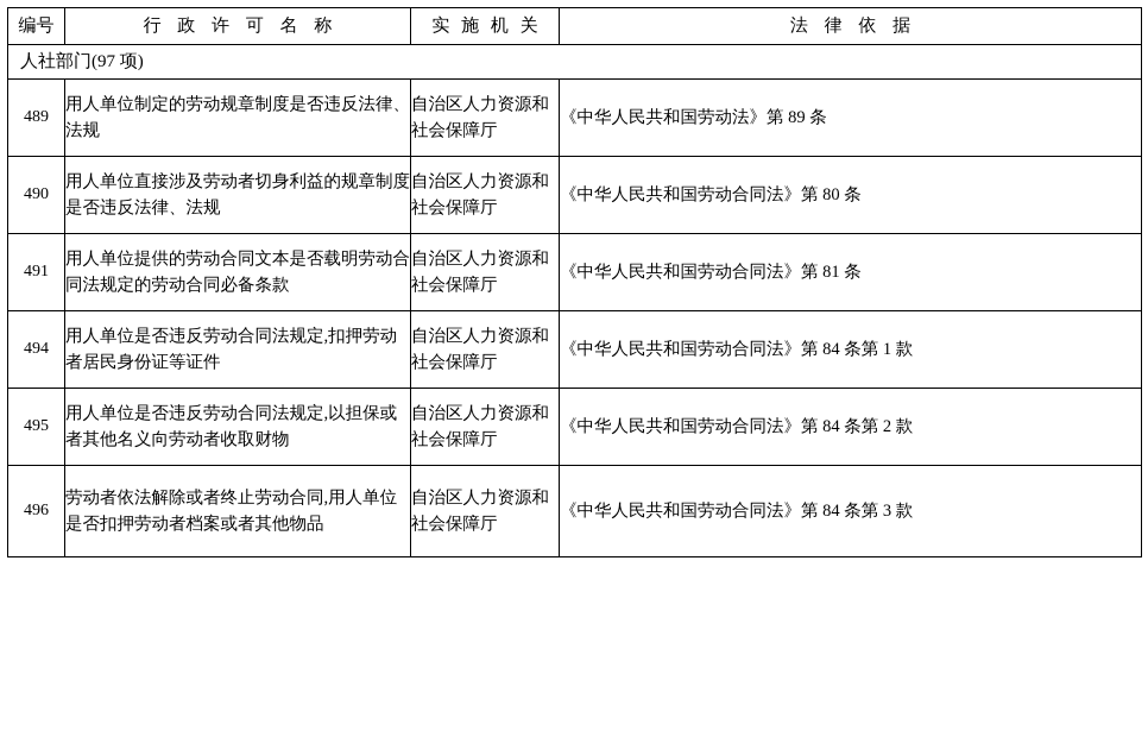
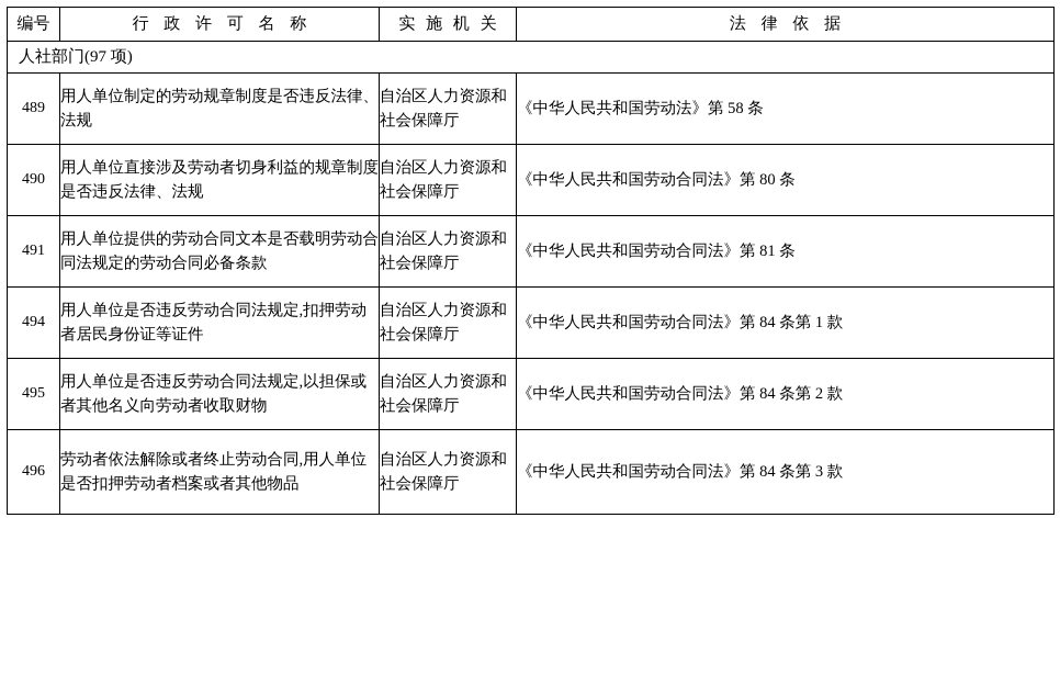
  编号	行 政 许 可 名 称	实 施 机 关	法 律 依 据
  人社部门(97 项)
- 489	用人单位制定的劳动规章制度是否违反法律、法规	自治区人力资源和社会保障厅	《中华人民共和国劳动法》第 89 条
+ 489	用人单位制定的劳动规章制度是否违反法律、法规	自治区人力资源和社会保障厅	《中华人民共和国劳动法》第 58 条
  490	用人单位直接涉及劳动者切身利益的规章制度是否违反法律、法规	自治区人力资源和社会保障厅	《中华人民共和国劳动合同法》第 80 条
  491	用人单位提供的劳动合同文本是否载明劳动合同法规定的劳动合同必备条款	自治区人力资源和社会保障厅	《中华人民共和国劳动合同法》第 81 条
  494	用人单位是否违反劳动合同法规定,扣押劳动者居民身份证等证件	自治区人力资源和社会保障厅	《中华人民共和国劳动合同法》第 84 条第 1 款
  495	用人单位是否违反劳动合同法规定,以担保或者其他名义向劳动者收取财物	自治区人力资源和社会保障厅	《中华人民共和国劳动合同法》第 84 条第 2 款
  496	劳动者依法解除或者终止劳动合同,用人单位是否扣押劳动者档案或者其他物品	自治区人力资源和社会保障厅	《中华人民共和国劳动合同法》第 84 条第 3 款
